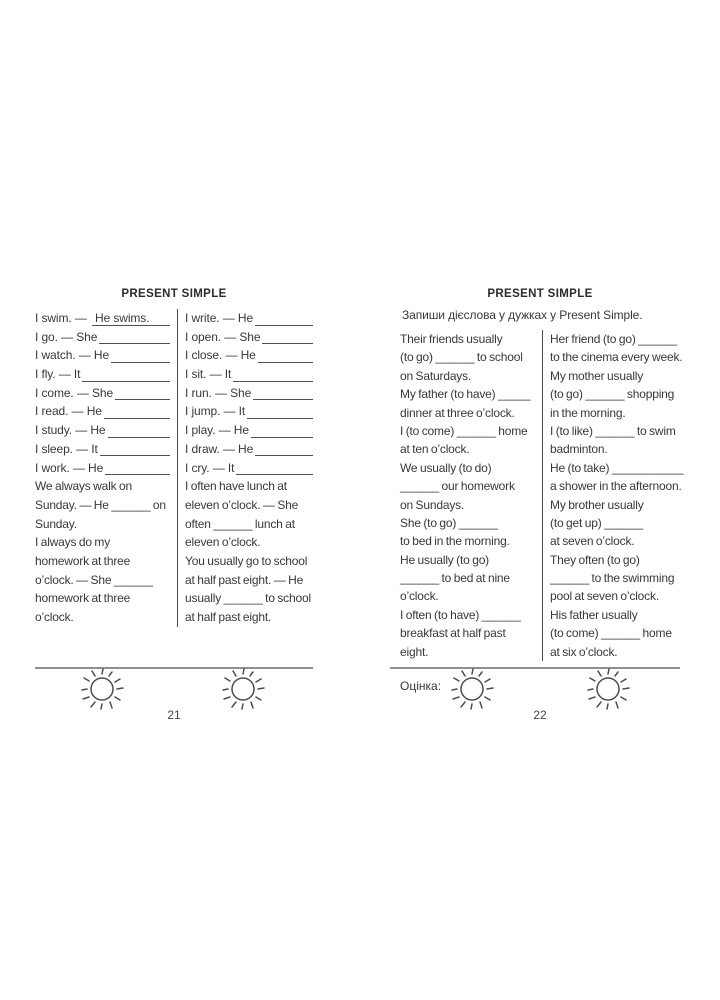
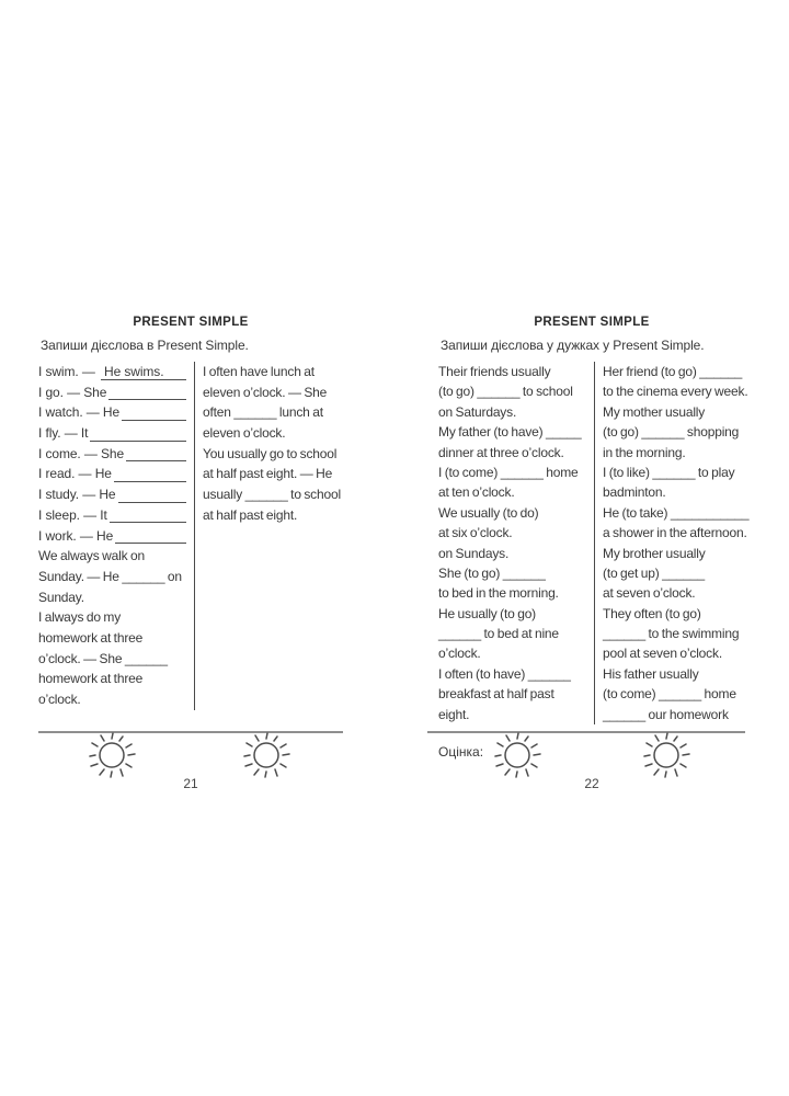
  PRESENT SIMPLE
+ Запиши дієслова в Present Simple.
  I swim. —
  He swims.
  I go. — She
  I watch. — He
  I fly. — It
  I come. — She
  I read. — He
  I study. — He
  I sleep. — It
  I work. — He
  We always walk on
  Sunday. — He ______ on
  Sunday.
  I always do my
  homework at three
  o’clock. — She ______
  homework at three
  o’clock.
- I write. — He
- I open. — She
- I close. — He
- I sit. — It
- I run. — She
- I jump. — It
- I play. — He
- I draw. — He
- I cry. — It
  I often have lunch at
  eleven o’clock. — She
  often ______ lunch at
  eleven o’clock.
  You usually go to school
  at half past eight. — He
  usually ______ to school
  at half past eight.
  21
  PRESENT SIMPLE
  Запиши дієслова у дужках у Present Simple.
  Their friends usually
  (to go) ______ to school
  on Saturdays.
  My father (to have) _____
  dinner at three o’clock.
  I (to come) ______ home
  at ten o’clock.
  We usually (to do)
- ______ our homework
+ at six o’clock.
  on Sundays.
  She (to go) ______
  to bed in the morning.
  He usually (to go)
  ______ to bed at nine
  o’clock.
  I often (to have) ______
  breakfast at half past
  eight.
  Her friend (to go) ______
  to the cinema every week.
  My mother usually
  (to go) ______ shopping
  in the morning.
- I (to like) ______ to swim
+ I (to like) ______ to play
  badminton.
  He (to take) ___________
  a shower in the afternoon.
  My brother usually
  (to get up) ______
  at seven o’clock.
  They often (to go)
  ______ to the swimming
  pool at seven o’clock.
  His father usually
  (to come) ______ home
- at six o’clock.
+ ______ our homework
  Оцінка:
  22
